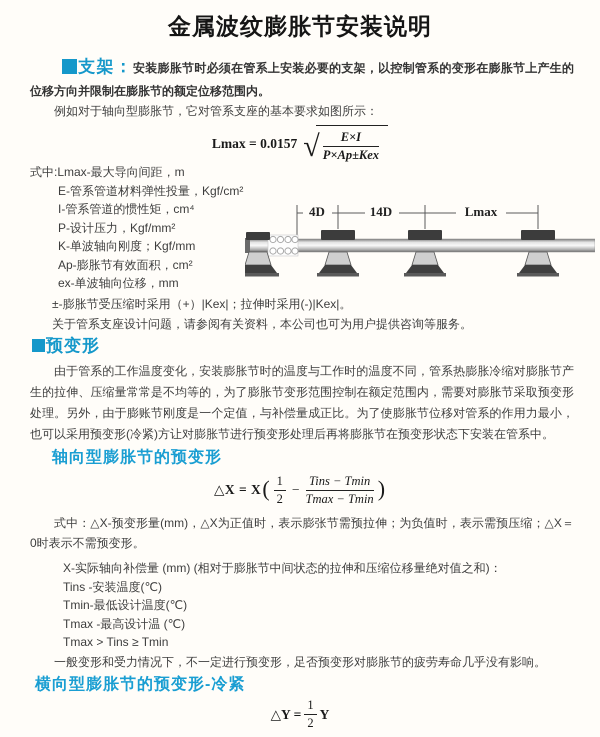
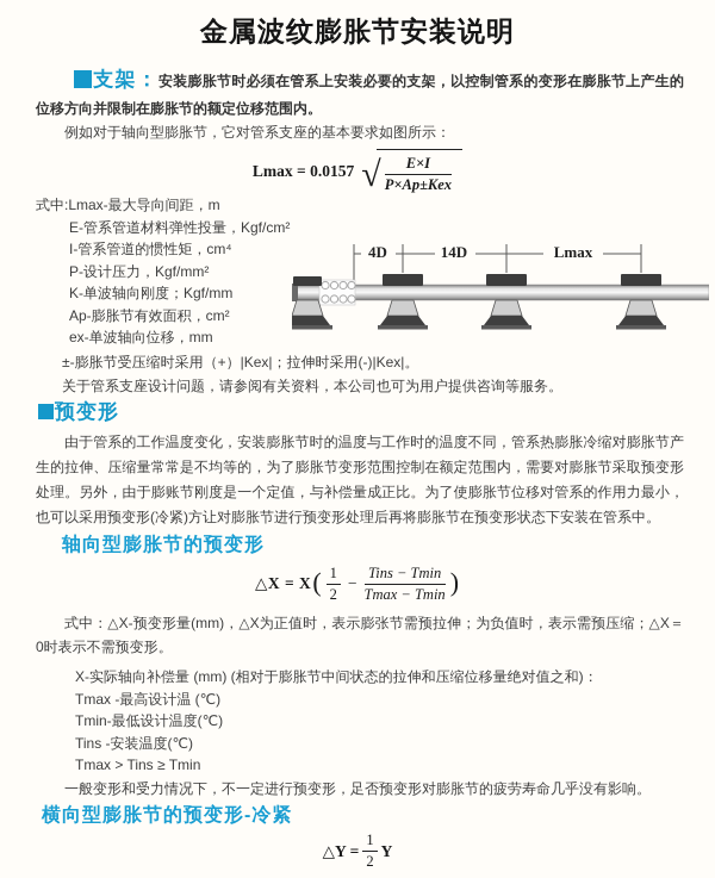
  金属波纹膨胀节安装说明
  支架：安装膨胀节时必须在管系上安装必要的支架，以控制管系的变形在膨胀节上产生的位移方向并限制在膨胀节的额定位移范围内。
  例如对于轴向型膨胀节，它对管系支座的基本要求如图所示：
  Lmax = 0.0157
  √
  E×I
  P×Ap±Kex
  式中:Lmax-最大导向间距，m
  E-管系管道材料弹性投量，Kgf/cm²
  I-管系管道的惯性矩，cm⁴
  P-设计压力，Kgf/mm²
  K-单波轴向刚度；Kgf/mm
  Ap-膨胀节有效面积，cm²
  ex-单波轴向位移，mm
  ±-膨胀节受压缩时采用（+）|Kex|；拉伸时采用(-)|Kex|。
  关于管系支座设计问题，请参阅有关资料，本公司也可为用户提供咨询等服务。
  4D
  14D
  Lmax
  预变形
  由于管系的工作温度变化，安装膨胀节时的温度与工作时的温度不同，管系热膨胀冷缩对膨胀节产生的拉伸、压缩量常常是不均等的，为了膨胀节变形范围控制在额定范围内，需要对膨胀节采取预变形处理。另外，由于膨账节刚度是一个定值，与补偿量成正比。为了使膨胀节位移对管系的作用力最小，也可以采用预变形(冷紧)方让对膨胀节进行预变形处理后再将膨胀节在预变形状态下安装在管系中。
  轴向型膨胀节的预变形
  △X = X
  (
  1
  2
  −
  Tins − Tmin
  Tmax − Tmin
  )
  式中：△X-预变形量(mm)，△X为正值时，表示膨张节需预拉伸；为负值时，表示需预压缩；△X＝0时表示不需预变形。
  X-实际轴向补偿量 (mm) (相对于膨胀节中间状态的拉伸和压缩位移量绝对值之和)：
- Tins -安装温度(℃)
+ Tmax -最高设计温 (℃)
  Tmin-最低设计温度(℃)
- Tmax -最高设计温 (℃)
+ Tins -安装温度(℃)
  Tmax > Tins ≥ Tmin
  一般变形和受力情况下，不一定进行预变形，足否预变形对膨胀节的疲劳寿命几乎没有影响。
  横向型膨胀节的预变形-冷紧
  △Y =
  1
  2
  Y
